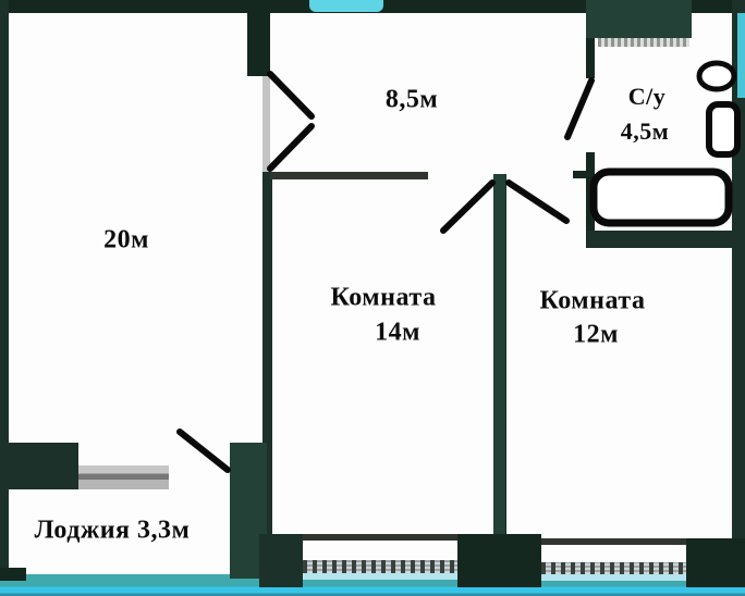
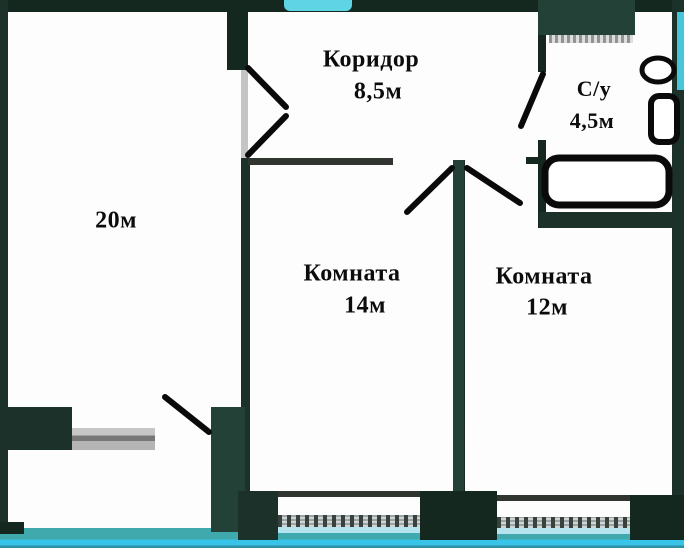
  20м
+ Коридор
  8,5м
  С/у
  4,5м
  Комната
  14м
  Комната
  12м
- Лоджия 3,3м
